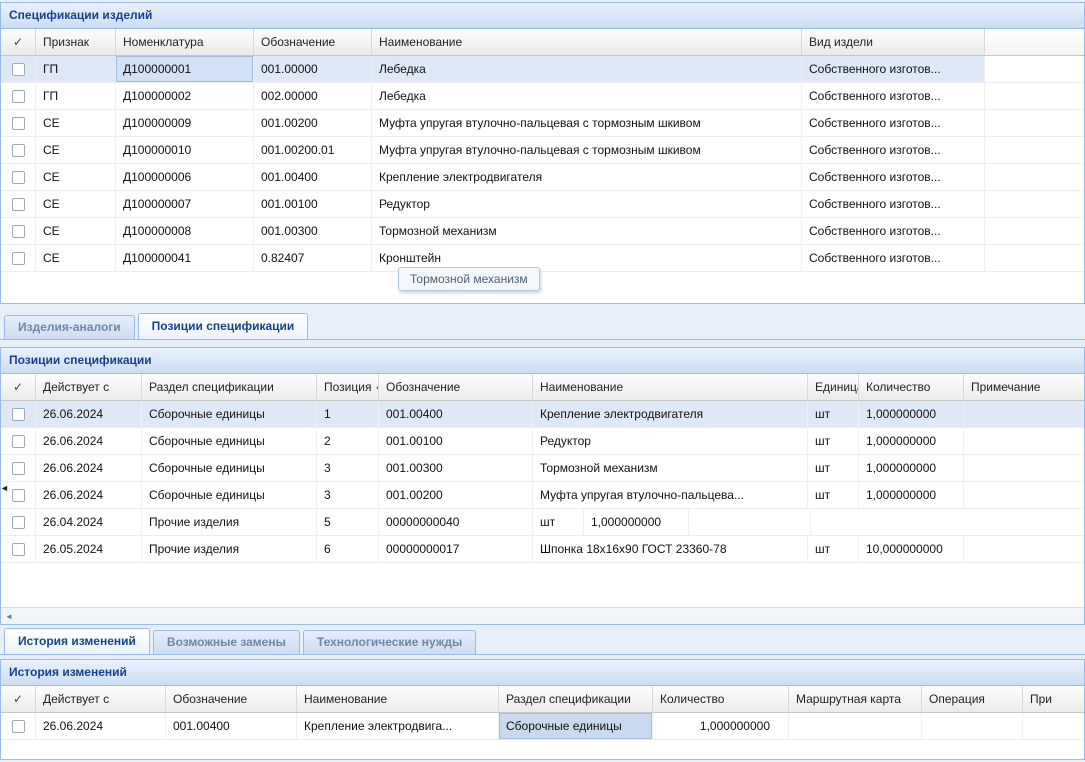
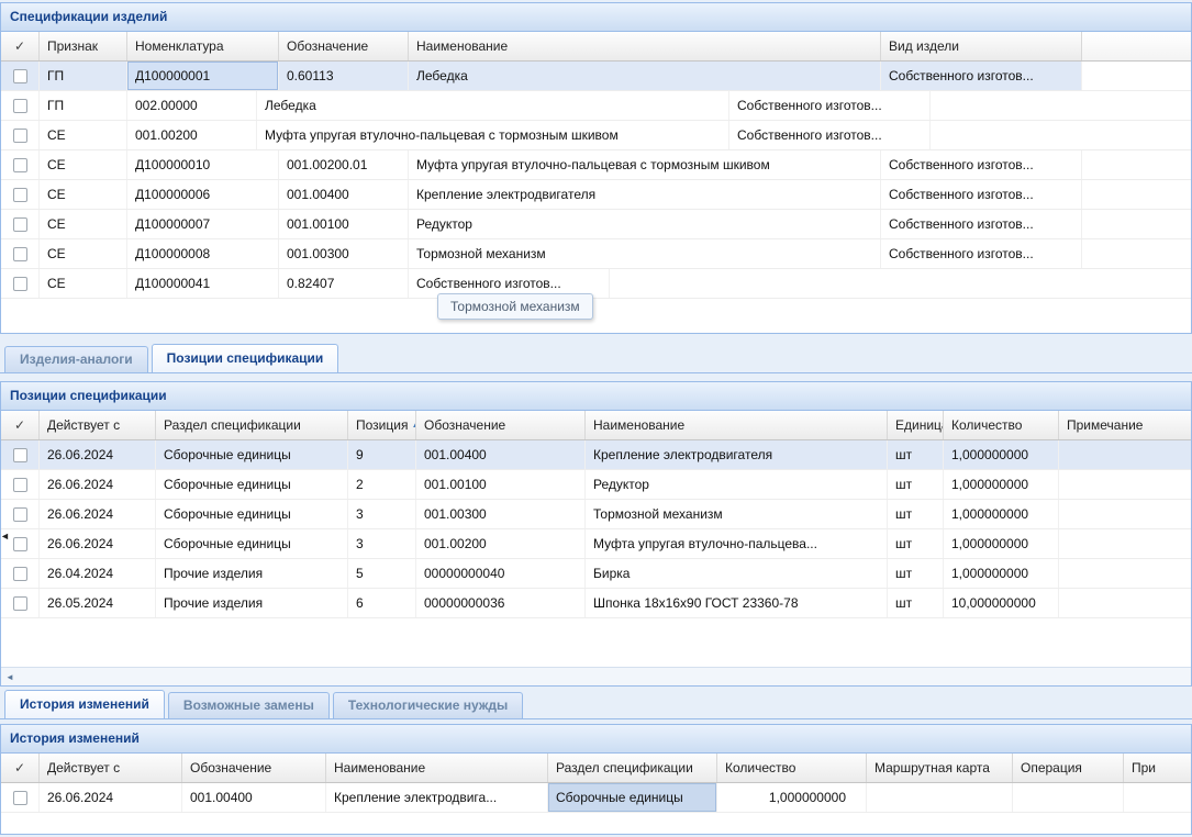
  Спецификации изделий
  ✓
  Признак
  Номенклатура
  Обозначение
  Наименование
  Вид издели
  ГП
  Д100000001
- 001.00000
+ 0.60113
  Лебедка
  Собственного изготов...
  ГП
- Д100000002
  002.00000
  Лебедка
  Собственного изготов...
  СЕ
- Д100000009
  001.00200
  Муфта упругая втулочно-пальцевая с тормозным шкивом
  Собственного изготов...
  СЕ
  Д100000010
  001.00200.01
  Муфта упругая втулочно-пальцевая с тормозным шкивом
  Собственного изготов...
  СЕ
  Д100000006
  001.00400
  Крепление электродвигателя
  Собственного изготов...
  СЕ
  Д100000007
  001.00100
  Редуктор
  Собственного изготов...
  СЕ
  Д100000008
  001.00300
  Тормозной механизм
  Собственного изготов...
  СЕ
  Д100000041
  0.82407
- Кронштейн
  Собственного изготов...
  Тормозной механизм
  Изделия-аналоги
  Позиции спецификации
  Позиции спецификации
  ✓
  Действует с
  Раздел спецификации
  Позиция
  Обозначение
  Наименование
  Единиц
  Количество
  Примечание
  26.06.2024
  Сборочные единицы
- 1
+ 9
  001.00400
  Крепление электродвигателя
  шт
  1,000000000
  26.06.2024
  Сборочные единицы
  2
  001.00100
  Редуктор
  шт
  1,000000000
  26.06.2024
  Сборочные единицы
  3
  001.00300
  Тормозной механизм
  шт
  1,000000000
  26.06.2024
  Сборочные единицы
  3
  001.00200
  Муфта упругая втулочно-пальцева...
  шт
  1,000000000
  26.04.2024
  Прочие изделия
  5
  00000000040
+ Бирка
  шт
  1,000000000
  26.05.2024
  Прочие изделия
  6
- 00000000017
+ 00000000036
  Шпонка 18х16х90 ГОСТ 23360-78
  шт
  10,000000000
  ◄
  История изменений
  Возможные замены
  Технологические нужды
  История изменений
  ✓
  Действует с
  Обозначение
  Наименование
  Раздел спецификации
  Количество
  Маршрутная карта
  Операция
  При
  26.06.2024
  001.00400
  Крепление электродвига...
  Сборочные единицы
  1,000000000
  ◄
